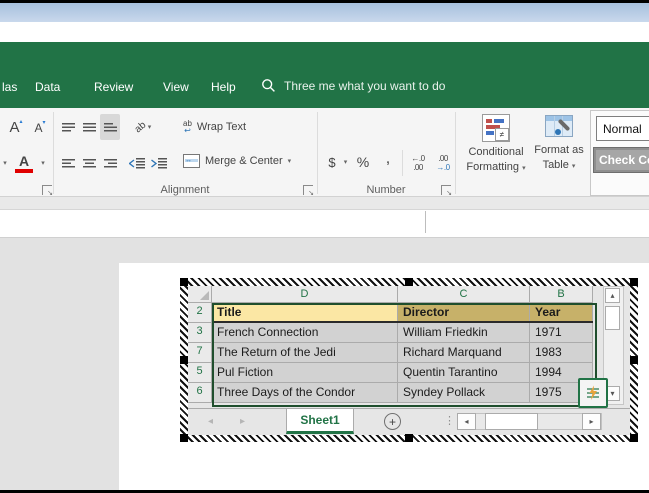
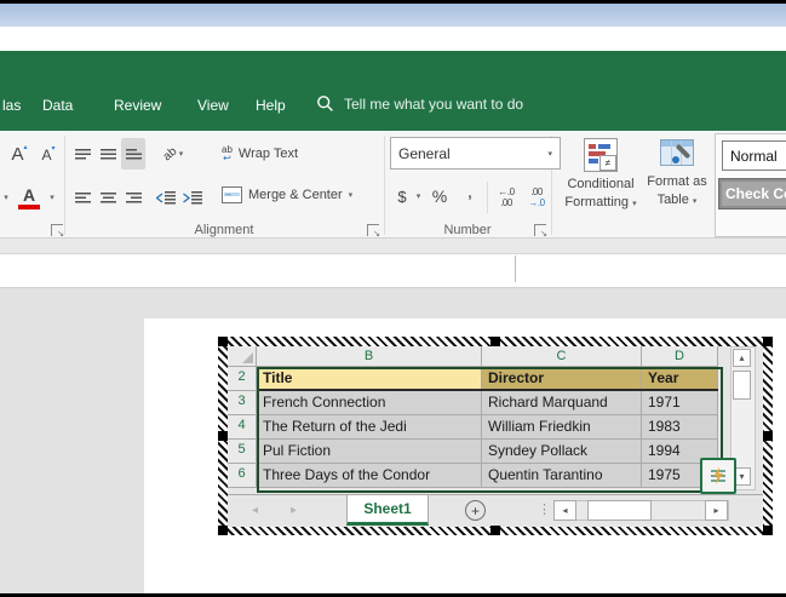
  las
  Data
  Review
  View
  Help
- Three me what you want to do
+ Tell me what you want to do
  A
  A
  A
  ab
  ↩
  Wrap Text
  Merge & Center
  Alignment
+ General
  $
  %
  ,
  ←.0
  .00
  .00
  →.0
  Number
  ≠
  Conditional
  Formatting
  Format as
  Table
  Normal
- D
+ B
  C
- B
+ D
  2
  Title
  Director
  Year
  3
  French Connection
- William Friedkin
+ Richard Marquand
  1971
- 7
+ 4
  The Return of the Jedi
- Richard Marquand
+ William Friedkin
  1983
  5
  Pul Fiction
- Quentin Tarantino
+ Syndey Pollack
  1994
  6
  Three Days of the Condor
- Syndey Pollack
+ Quentin Tarantino
  1975
  ▴
  ▾
  ◂
  ▸
  Sheet1
  +
  ⋮
  ◂
  ▸
